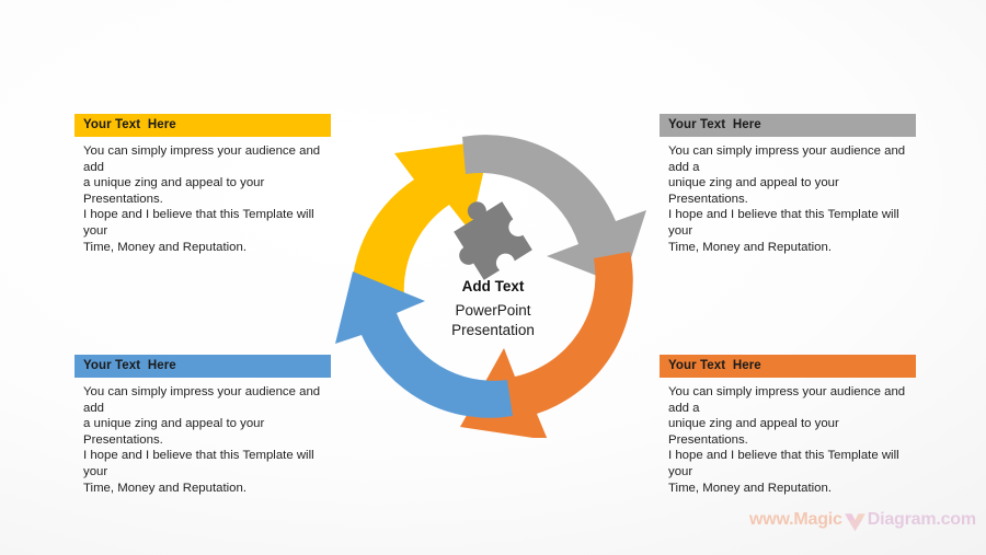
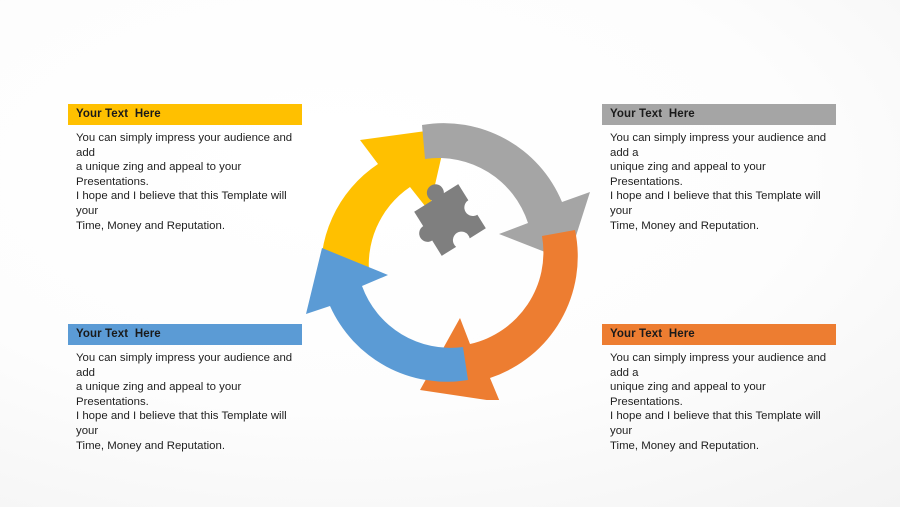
  Your Text Here
  You can simply impress your audience and add
  a unique zing and appeal to your Presentations.
  I hope and I believe that this Template will your
  Time, Money and Reputation.
  Your Text Here
  You can simply impress your audience and add
  a unique zing and appeal to your Presentations.
  I hope and I believe that this Template will your
  Time, Money and Reputation.
  Your Text Here
  You can simply impress your audience and add a
  unique zing and appeal to your Presentations.
  I hope and I believe that this Template will your
  Time, Money and Reputation.
  Your Text Here
  You can simply impress your audience and add a
  unique zing and appeal to your Presentations.
  I hope and I believe that this Template will your
  Time, Money and Reputation.
- Add Text
- PowerPoint
- Presentation
- www.Magic
- Diagram.com
